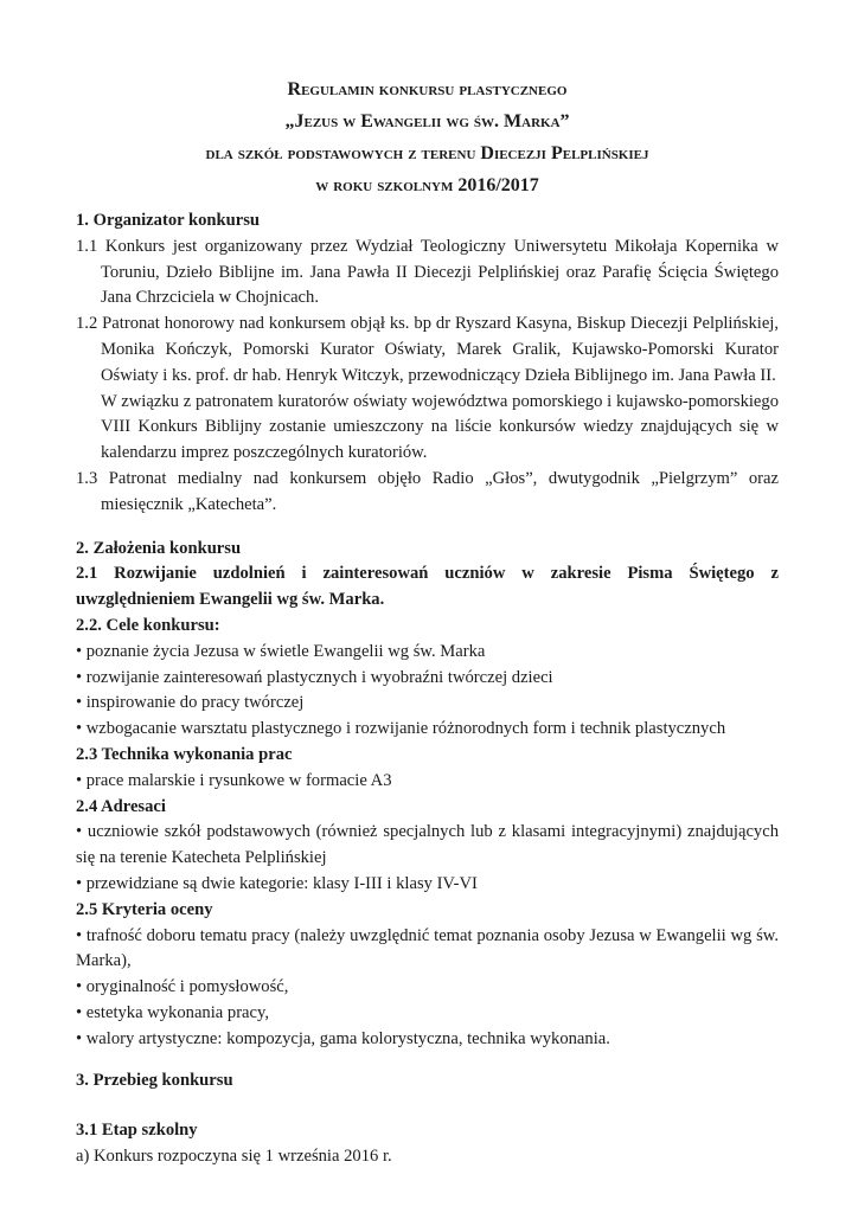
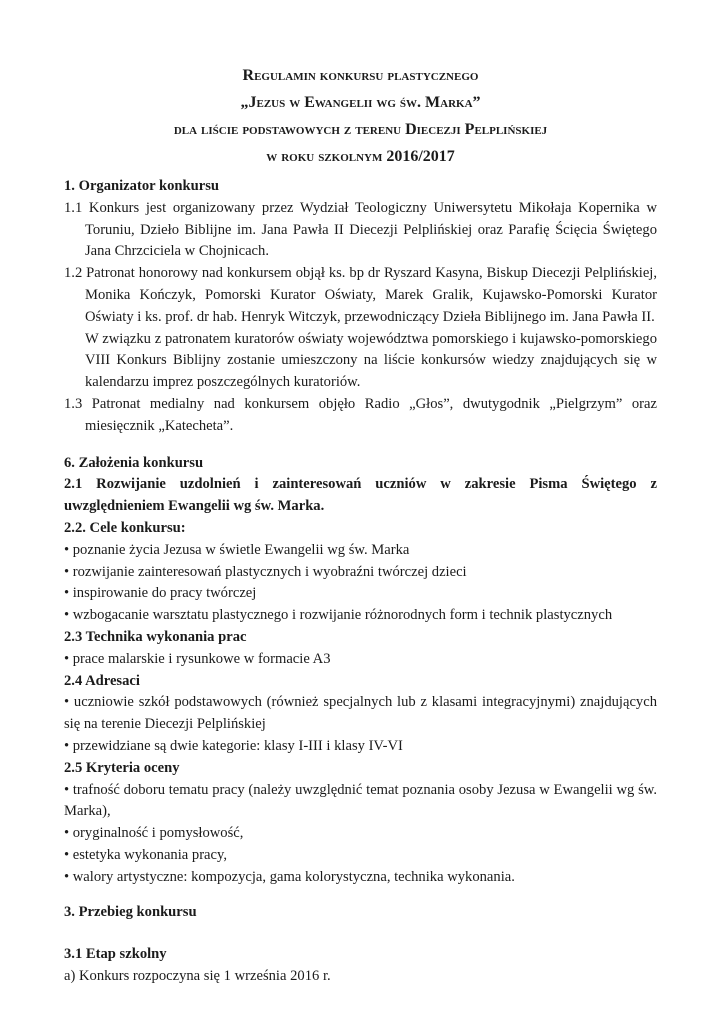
  Regulamin konkursu plastycznego
  „Jezus w Ewangelii wg św. Marka”
- dla szkół podstawowych z terenu Diecezji Pelplińskiej
+ dla liście podstawowych z terenu Diecezji Pelplińskiej
  w roku szkolnym 2016/2017
  1. Organizator konkursu
  1.1 Konkurs jest organizowany przez Wydział Teologiczny Uniwersytetu Mikołaja Kopernika w Toruniu, Dzieło Biblijne im. Jana Pawła II Diecezji Pelplińskiej oraz Parafię Ścięcia Świętego Jana Chrzciciela w Chojnicach.
  1.2 Patronat honorowy nad konkursem objął ks. bp dr Ryszard Kasyna, Biskup Diecezji Pelplińskiej, Monika Kończyk, Pomorski Kurator Oświaty, Marek Gralik, Kujawsko-Pomorski Kurator Oświaty i ks. prof. dr hab. Henryk Witczyk, przewodniczący Dzieła Biblijnego im. Jana Pawła II.
  W związku z patronatem kuratorów oświaty województwa pomorskiego i kujawsko-pomorskiego VIII Konkurs Biblijny zostanie umieszczony na liście konkursów wiedzy znajdujących się w kalendarzu imprez poszczególnych kuratoriów.
  1.3 Patronat medialny nad konkursem objęło Radio „Głos”, dwutygodnik „Pielgrzym” oraz miesięcznik „Katecheta”.
- 2. Założenia konkursu
+ 6. Założenia konkursu
  2.1 Rozwijanie uzdolnień i zainteresowań uczniów w zakresie Pisma Świętego z uwzględnieniem Ewangelii wg św. Marka.
  2.2. Cele konkursu:
  • poznanie życia Jezusa w świetle Ewangelii wg św. Marka
  • rozwijanie zainteresowań plastycznych i wyobraźni twórczej dzieci
  • inspirowanie do pracy twórczej
  • wzbogacanie warsztatu plastycznego i rozwijanie różnorodnych form i technik plastycznych
  2.3 Technika wykonania prac
  • prace malarskie i rysunkowe w formacie A3
  2.4 Adresaci
- • uczniowie szkół podstawowych (również specjalnych lub z klasami integracyjnymi) znajdujących się na terenie Katecheta Pelplińskiej
+ • uczniowie szkół podstawowych (również specjalnych lub z klasami integracyjnymi) znajdujących się na terenie Diecezji Pelplińskiej
  • przewidziane są dwie kategorie: klasy I-III i klasy IV-VI
  2.5 Kryteria oceny
  • trafność doboru tematu pracy (należy uwzględnić temat poznania osoby Jezusa w Ewangelii wg św. Marka),
  • oryginalność i pomysłowość,
  • estetyka wykonania pracy,
  • walory artystyczne: kompozycja, gama kolorystyczna, technika wykonania.
  3. Przebieg konkursu
  3.1 Etap szkolny
  a) Konkurs rozpoczyna się 1 września 2016 r.
